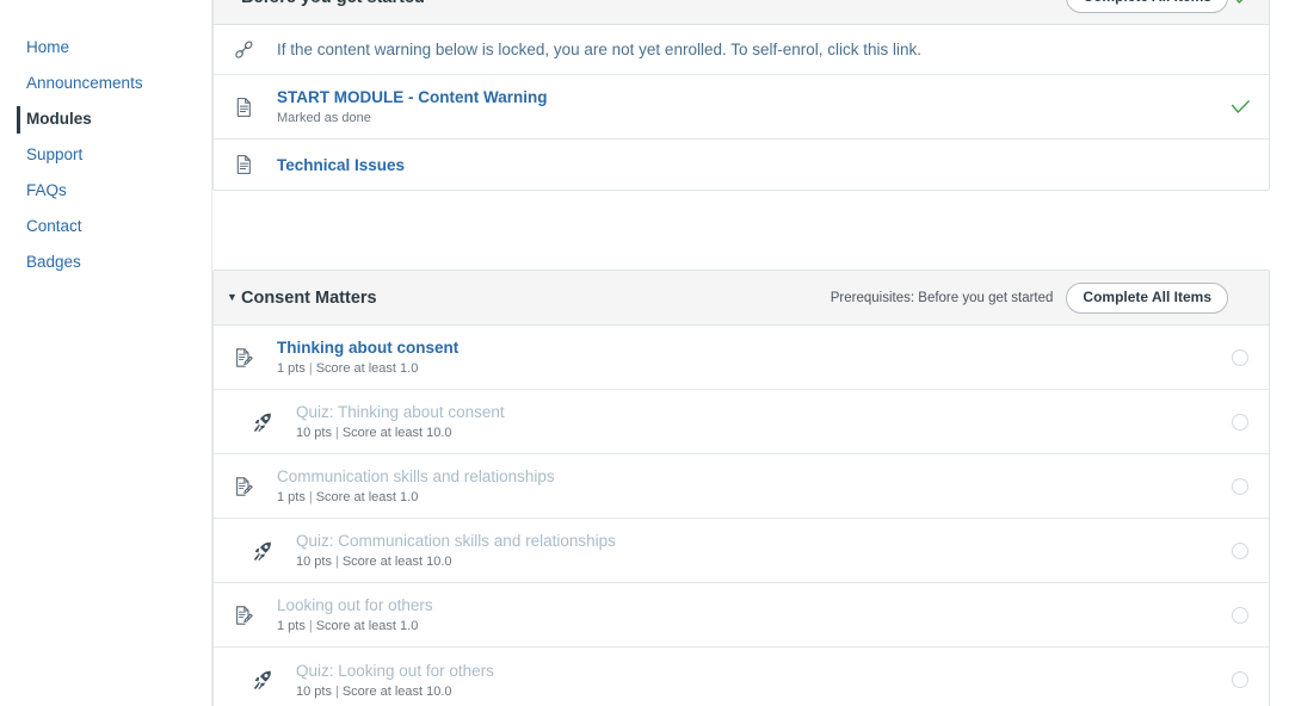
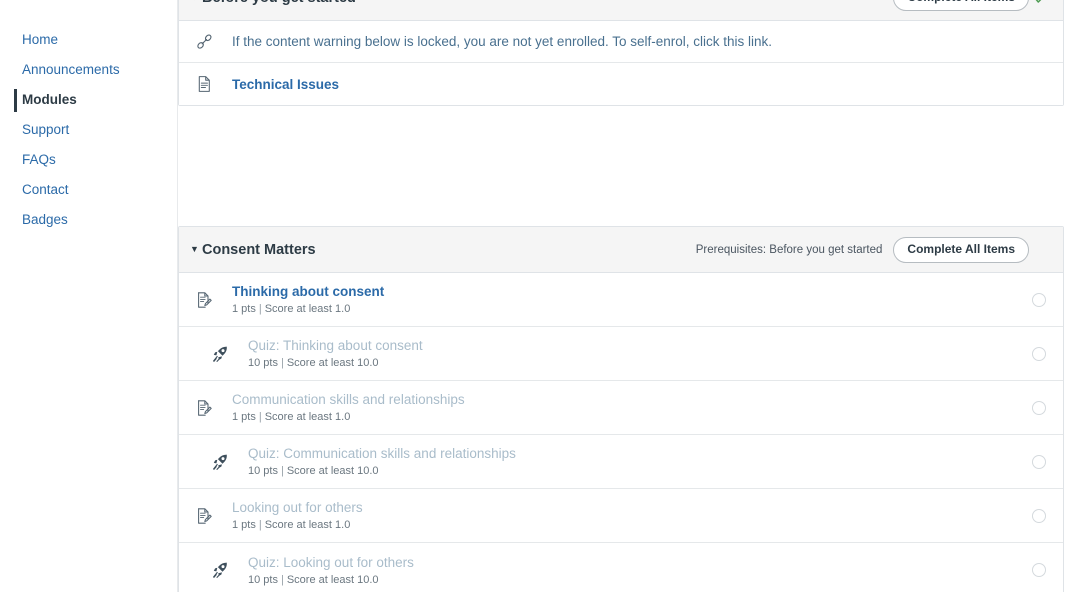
  Home
  Announcements
  Modules
  Support
  FAQs
  Contact
  Badges
  If the content warning below is locked, you are not yet enrolled. To self-enrol, click this link.
- START MODULE - Content Warning
- Marked as done
  Technical Issues
  ▼
  Consent Matters
  Prerequisites: Before you get started
  Complete All Items
  Thinking about consent
  1 pts | Score at least 1.0
  Quiz: Thinking about consent
  10 pts | Score at least 10.0
  Communication skills and relationships
  1 pts | Score at least 1.0
  Quiz: Communication skills and relationships
  10 pts | Score at least 10.0
  Looking out for others
  1 pts | Score at least 1.0
  Quiz: Looking out for others
  10 pts | Score at least 10.0
